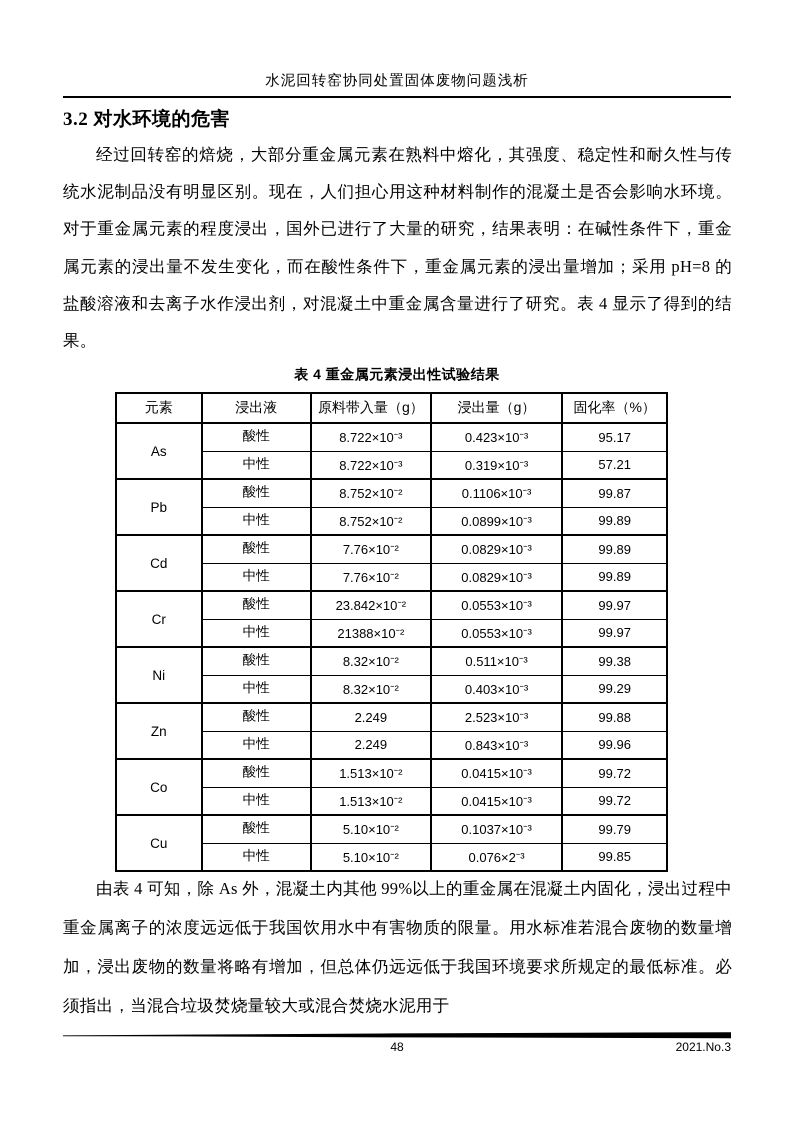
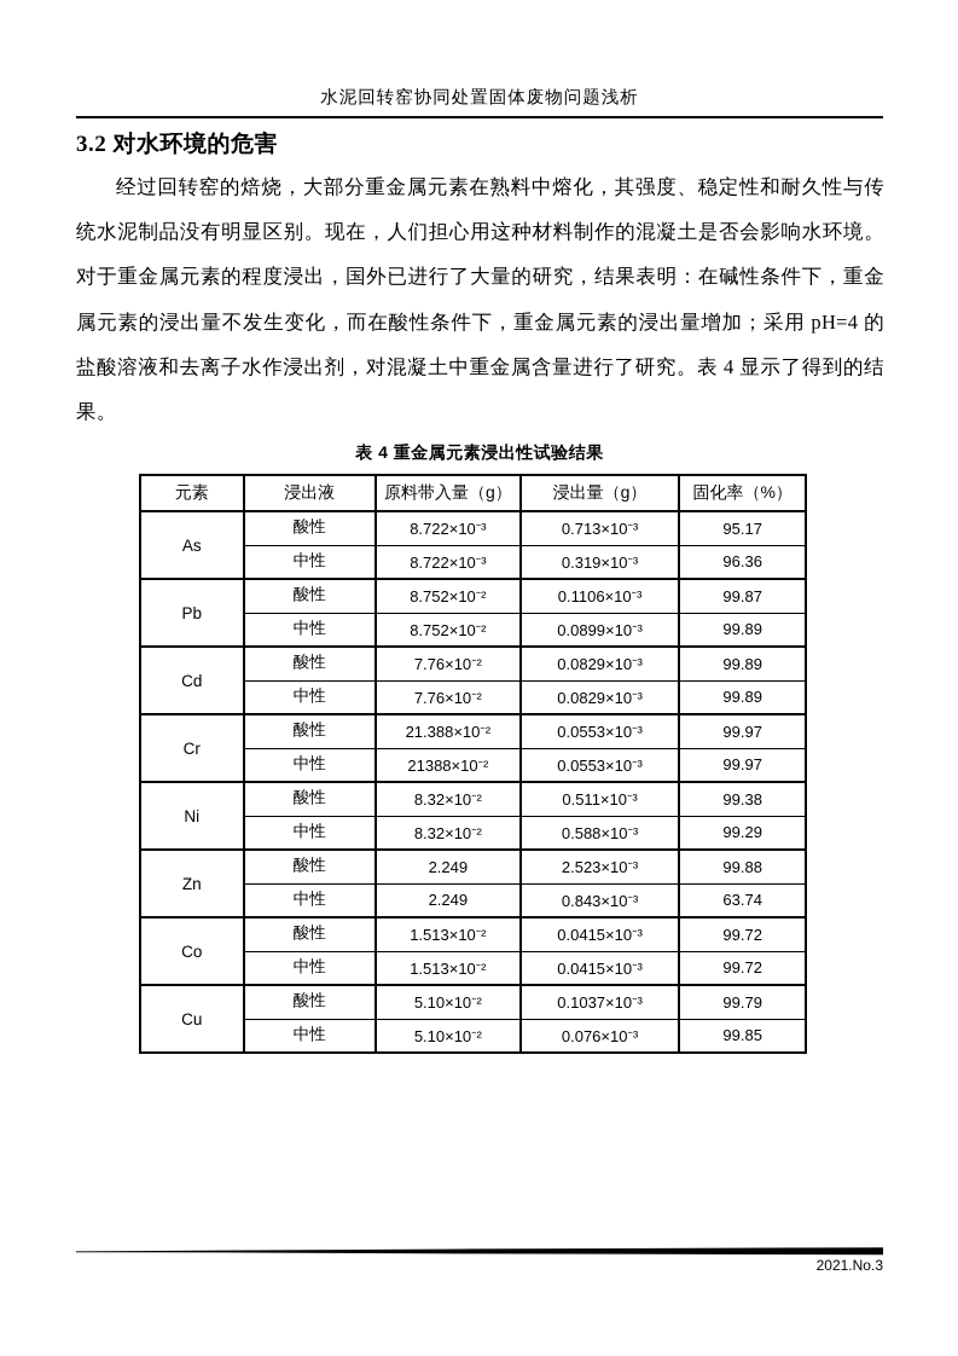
  水泥回转窑协同处置固体废物问题浅析
  3.2 对水环境的危害
- 经过回转窑的焙烧，大部分重金属元素在熟料中熔化，其强度、稳定性和耐久性与传统水泥制品没有明显区别。现在，人们担心用这种材料制作的混凝土是否会影响水环境。对于重金属元素的程度浸出，国外已进行了大量的研究，结果表明：在碱性条件下，重金属元素的浸出量不发生变化，而在酸性条件下，重金属元素的浸出量增加；采用 pH=8 的盐酸溶液和去离子水作浸出剂，对混凝土中重金属含量进行了研究。表 4 显示了得到的结果。
+ 经过回转窑的焙烧，大部分重金属元素在熟料中熔化，其强度、稳定性和耐久性与传统水泥制品没有明显区别。现在，人们担心用这种材料制作的混凝土是否会影响水环境。对于重金属元素的程度浸出，国外已进行了大量的研究，结果表明：在碱性条件下，重金属元素的浸出量不发生变化，而在酸性条件下，重金属元素的浸出量增加；采用 pH=4 的盐酸溶液和去离子水作浸出剂，对混凝土中重金属含量进行了研究。表 4 显示了得到的结果。
  表 4 重金属元素浸出性试验结果
  元素	浸出液	原料带入量（g）	浸出量（g）	固化率（%）
- As	酸性	8.722×10⁻³	0.423×10⁻³	95.17
+ As	酸性	8.722×10⁻³	0.713×10⁻³	95.17
- 中性	8.722×10⁻³	0.319×10⁻³	57.21
+ 中性	8.722×10⁻³	0.319×10⁻³	96.36
  Pb	酸性	8.752×10⁻²	0.1106×10⁻³	99.87
  中性	8.752×10⁻²	0.0899×10⁻³	99.89
  Cd	酸性	7.76×10⁻²	0.0829×10⁻³	99.89
  中性	7.76×10⁻²	0.0829×10⁻³	99.89
- Cr	酸性	23.842×10⁻²	0.0553×10⁻³	99.97
+ Cr	酸性	21.388×10⁻²	0.0553×10⁻³	99.97
  中性	21388×10⁻²	0.0553×10⁻³	99.97
  Ni	酸性	8.32×10⁻²	0.511×10⁻³	99.38
- 中性	8.32×10⁻²	0.403×10⁻³	99.29
+ 中性	8.32×10⁻²	0.588×10⁻³	99.29
  Zn	酸性	2.249	2.523×10⁻³	99.88
- 中性	2.249	0.843×10⁻³	99.96
+ 中性	2.249	0.843×10⁻³	63.74
  Co	酸性	1.513×10⁻²	0.0415×10⁻³	99.72
  中性	1.513×10⁻²	0.0415×10⁻³	99.72
  Cu	酸性	5.10×10⁻²	0.1037×10⁻³	99.79
- 中性	5.10×10⁻²	0.076×2⁻³	99.85
+ 中性	5.10×10⁻²	0.076×10⁻³	99.85
- 由表 4 可知，除 As 外，混凝土内其他 99%以上的重金属在混凝土内固化，浸出过程中重金属离子的浓度远远低于我国饮用水中有害物质的限量。用水标准若混合废物的数量增加，浸出废物的数量将略有增加，但总体仍远远低于我国环境要求所规定的最低标准。必须指出，当混合垃圾焚烧量较大或混合焚烧水泥用于
- 48
  2021.No.3
